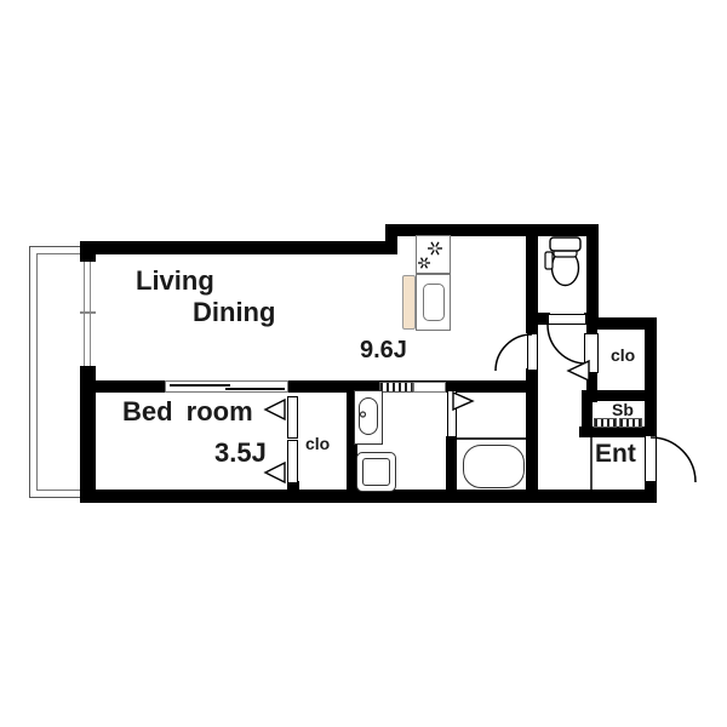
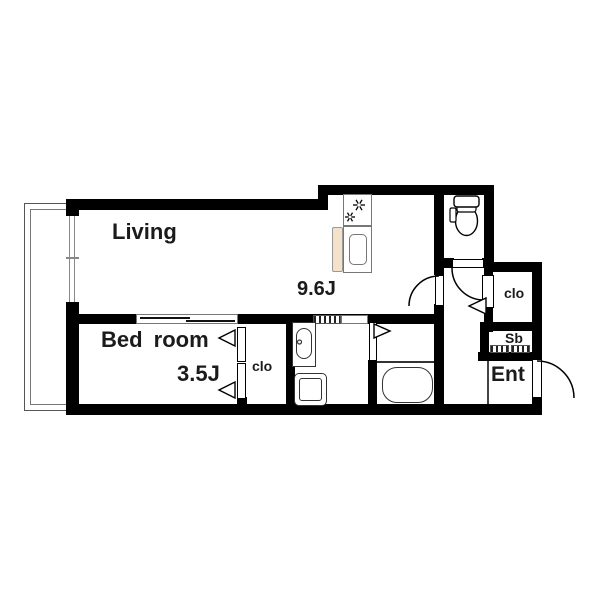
  Living
- Dining
  9.6J
  Bed room
  3.5J
  clo
  clo
  Sb
  Ent
